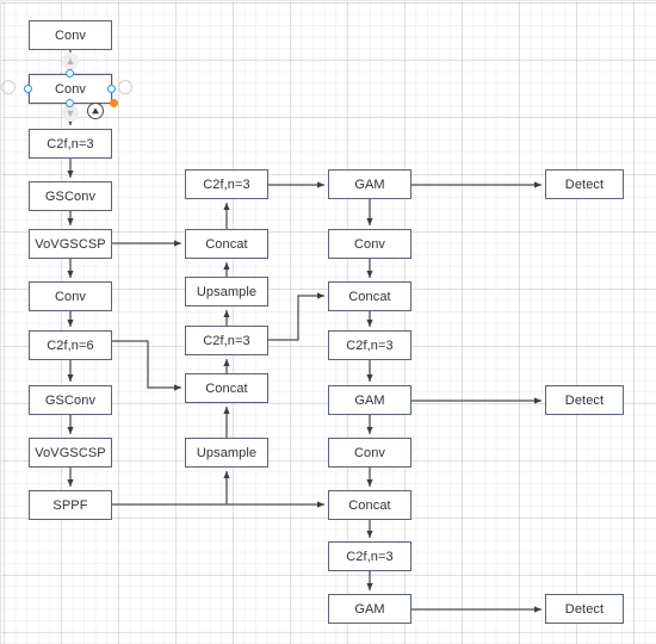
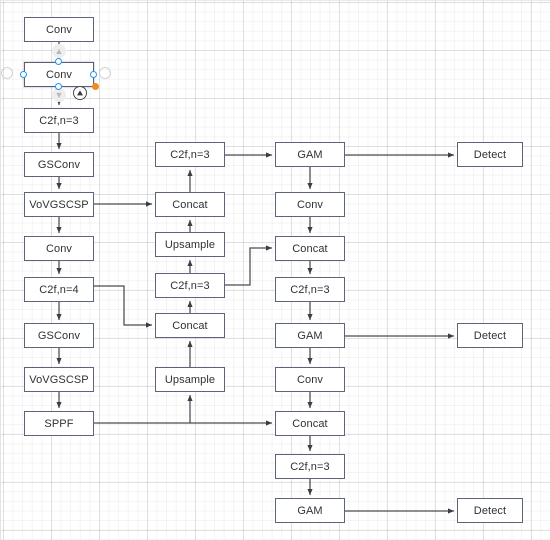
  Conv
  Conv
  C2f,n=3
  GSConv
  VoVGSCSP
  Conv
- C2f,n=6
+ C2f,n=4
  GSConv
  VoVGSCSP
  SPPF
  C2f,n=3
  Concat
  Upsample
  C2f,n=3
  Concat
  Upsample
  GAM
  Conv
  Concat
  C2f,n=3
  GAM
  Conv
  Concat
  C2f,n=3
  GAM
  Detect
  Detect
  Detect
  ▲
  ▼
